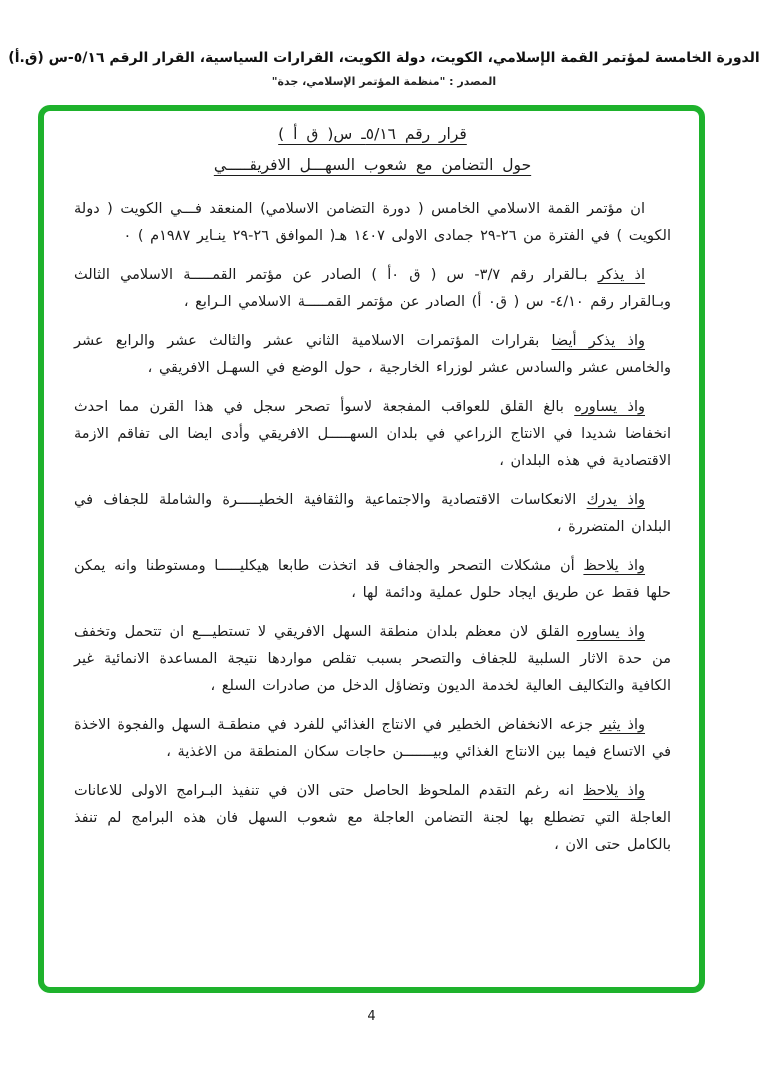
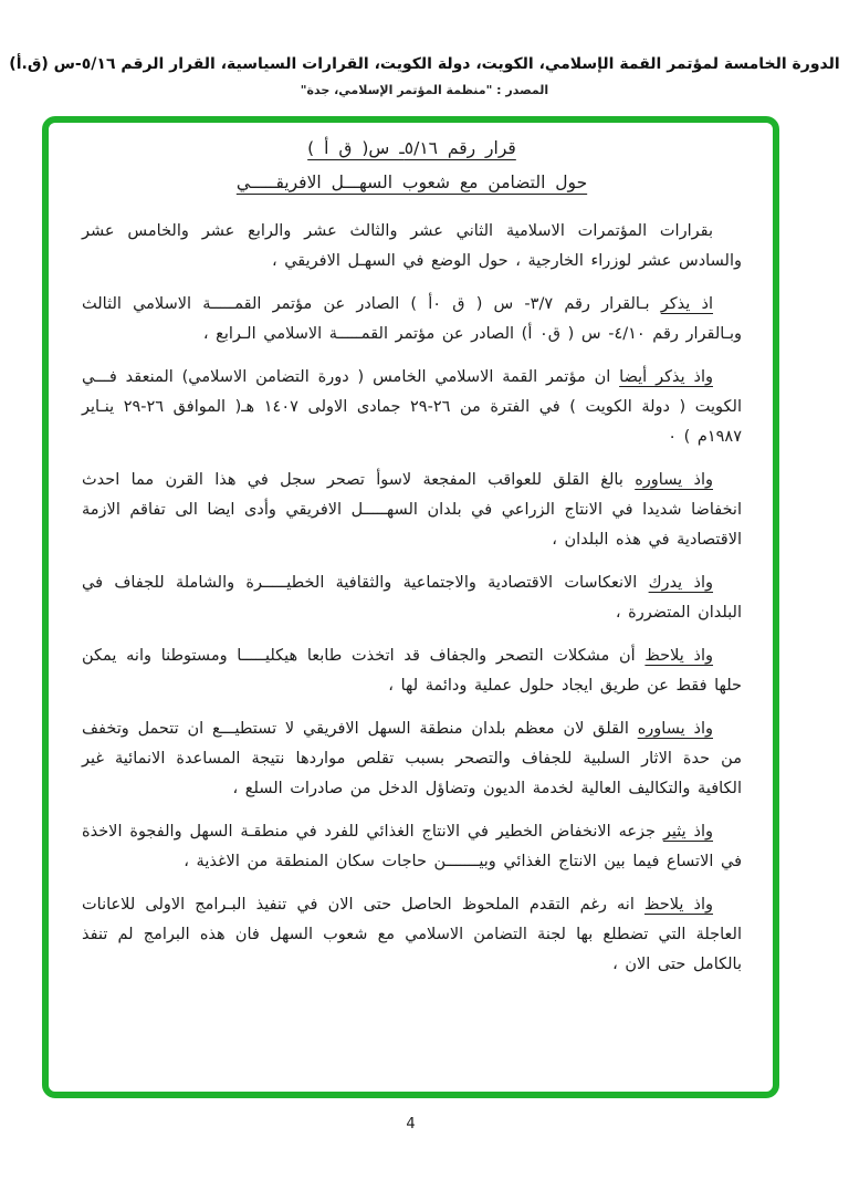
  الدورة الخامسة لمؤتمر القمة الإسلامي، الكويت، دولة الكويت، القرارات السياسية، القرار الرقم ٥/١٦-س (ق.أ)
  المصدر : "منظمة المؤتمر الإسلامي، جدة"
  قرار رقم ٥/١٦ـ س( ق أ )
  حول التضامن مع شعوب السهـــل الافريقـــــي
- ان مؤتمر القمة الاسلامي الخامس ( دورة التضامن الاسلامي) المنعقد فـــي الكويت ( دولة الكويت ) في الفترة من ٢٦-٢٩ جمادى الاولى ١٤٠٧ هـ( الموافق ٢٦-٢٩ ينـاير ١٩٨٧م ) ٠
+ بقرارات المؤتمرات الاسلامية الثاني عشر والثالث عشر والرابع عشر والخامس عشر والسادس عشر لوزراء الخارجية ، حول الوضع في السهـل الافريقي ،
  اذ يذكر بـالقرار رقم ٣/٧- س ( ق ٠أ ) الصادر عن مؤتمر القمـــــة الاسلامي الثالث وبـالقرار رقم ٤/١٠- س ( ق٠ أ) الصادر عن مؤتمر القمـــــة الاسلامي الـرابع ،
- واذ يذكر أيضا بقرارات المؤتمرات الاسلامية الثاني عشر والثالث عشر والرابع عشر والخامس عشر والسادس عشر لوزراء الخارجية ، حول الوضع في السهـل الافريقي ،
+ واذ يذكر أيضا ان مؤتمر القمة الاسلامي الخامس ( دورة التضامن الاسلامي) المنعقد فـــي الكويت ( دولة الكويت ) في الفترة من ٢٦-٢٩ جمادى الاولى ١٤٠٧ هـ( الموافق ٢٦-٢٩ ينـاير ١٩٨٧م ) ٠
  واذ يساوره بالغ القلق للعواقب المفجعة لاسوأ تصحر سجل في هذا القرن مما احدث انخفاضا شديدا في الانتاج الزراعي في بلدان السهـــــل الافريقي وأدى ايضا الى تفاقم الازمة الاقتصادية في هذه البلدان ،
  واذ يدرك الانعكاسات الاقتصادية والاجتماعية والثقافية الخطيـــــرة والشاملة للجفاف في البلدان المتضررة ،
  واذ يلاحظ أن مشكلات التصحر والجفاف قد اتخذت طابعا هيكليـــــا ومستوطنا وانه يمكن حلها فقط عن طريق ايجاد حلول عملية ودائمة لها ،
  واذ يساوره القلق لان معظم بلدان منطقة السهل الافريقي لا تستطيـــع ان تتحمل وتخفف من حدة الاثار السلبية للجفاف والتصحر بسبب تقلص مواردها نتيجة المساعدة الانمائية غير الكافية والتكاليف العالية لخدمة الديون وتضاؤل الدخل من صادرات السلع ،
  واذ يثير جزعه الانخفاض الخطير في الانتاج الغذائي للفرد في منطقـة السهل والفجوة الاخذة في الاتساع فيما بين الانتاج الغذائي وبيـــــــن حاجات سكان المنطقة من الاغذية ،
- واذ يلاحظ انه رغم التقدم الملحوظ الحاصل حتى الان في تنفيذ البـرامج الاولى للاعانات العاجلة التي تضطلع بها لجنة التضامن العاجلة مع شعوب السهل فان هذه البرامج لم تنفذ بالكامل حتى الان ،
+ واذ يلاحظ انه رغم التقدم الملحوظ الحاصل حتى الان في تنفيذ البـرامج الاولى للاعانات العاجلة التي تضطلع بها لجنة التضامن الاسلامي مع شعوب السهل فان هذه البرامج لم تنفذ بالكامل حتى الان ،
  4
